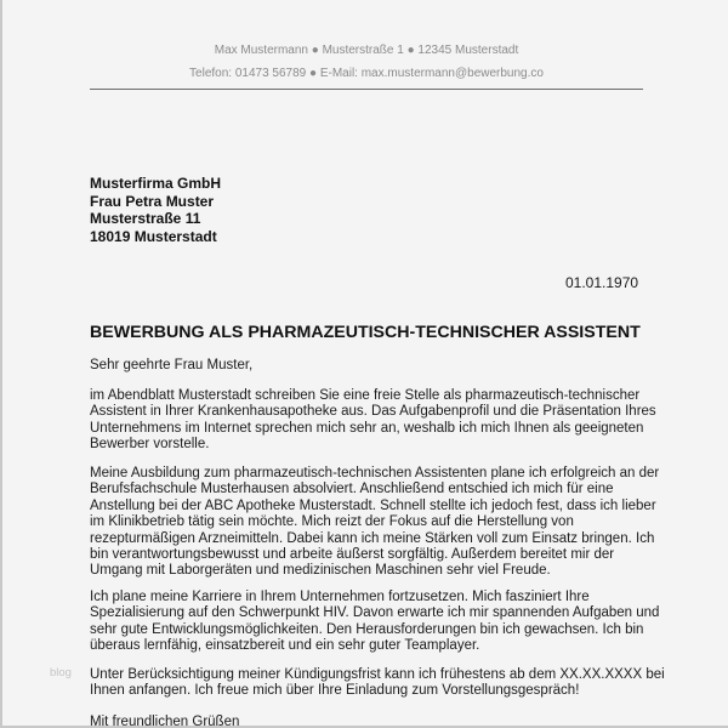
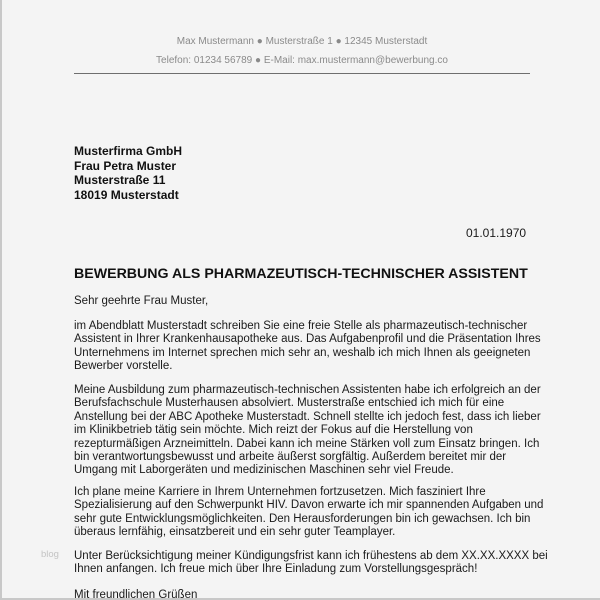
  Max Mustermann ● Musterstraße 1 ● 12345 Musterstadt
- Telefon: 01473 56789 ● E-Mail: max.mustermann@bewerbung.co
+ Telefon: 01234 56789 ● E-Mail: max.mustermann@bewerbung.co
  Musterfirma GmbH
  Frau Petra Muster
  Musterstraße 11
  18019 Musterstadt
  01.01.1970
  BEWERBUNG ALS PHARMAZEUTISCH-TECHNISCHER ASSISTENT
  Sehr geehrte Frau Muster,
  im Abendblatt Musterstadt schreiben Sie eine freie Stelle als pharmazeutisch-technischer
  Assistent in Ihrer Krankenhausapotheke aus. Das Aufgabenprofil und die Präsentation Ihres
  Unternehmens im Internet sprechen mich sehr an, weshalb ich mich Ihnen als geeigneten
  Bewerber vorstelle.
- Meine Ausbildung zum pharmazeutisch-technischen Assistenten plane ich erfolgreich an der
+ Meine Ausbildung zum pharmazeutisch-technischen Assistenten habe ich erfolgreich an der
- Berufsfachschule Musterhausen absolviert. Anschließend entschied ich mich für eine
+ Berufsfachschule Musterhausen absolviert. Musterstraße entschied ich mich für eine
  Anstellung bei der ABC Apotheke Musterstadt. Schnell stellte ich jedoch fest, dass ich lieber
  im Klinikbetrieb tätig sein möchte. Mich reizt der Fokus auf die Herstellung von
  rezepturmäßigen Arzneimitteln. Dabei kann ich meine Stärken voll zum Einsatz bringen. Ich
  bin verantwortungsbewusst und arbeite äußerst sorgfältig. Außerdem bereitet mir der
  Umgang mit Laborgeräten und medizinischen Maschinen sehr viel Freude.
  Ich plane meine Karriere in Ihrem Unternehmen fortzusetzen. Mich fasziniert Ihre
  Spezialisierung auf den Schwerpunkt HIV. Davon erwarte ich mir spannenden Aufgaben und
  sehr gute Entwicklungsmöglichkeiten. Den Herausforderungen bin ich gewachsen. Ich bin
  überaus lernfähig, einsatzbereit und ein sehr guter Teamplayer.
  Unter Berücksichtigung meiner Kündigungsfrist kann ich frühestens ab dem XX.XX.XXXX bei
  Ihnen anfangen. Ich freue mich über Ihre Einladung zum Vorstellungsgespräch!
  Mit freundlichen Grüßen
  blog
